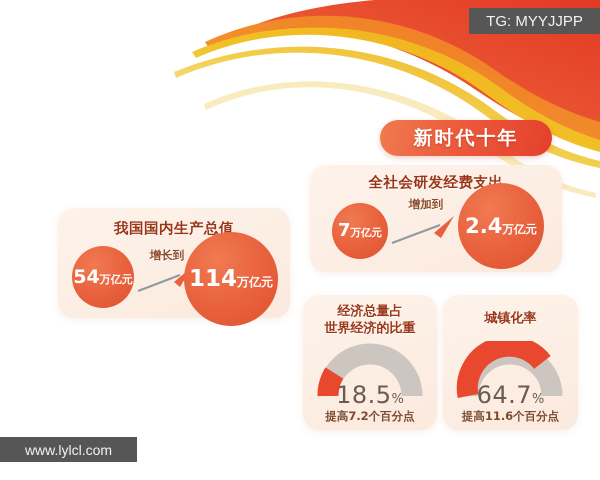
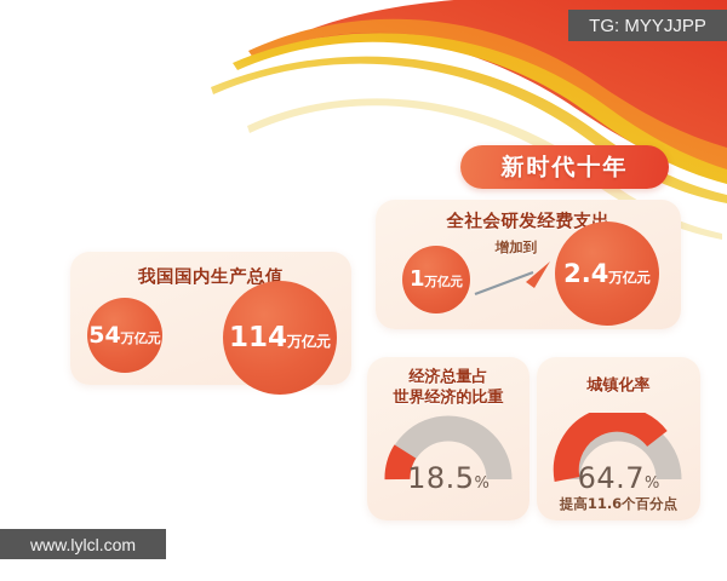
  新时代十年
  我国国内生产总值
  54万亿元
- 增长到
  114万亿元
  全社会研发经费支
- 7万亿元
+ 1万亿元
  增加到
  2.4万亿元
  经济总量占
  世界经济的比重
  18.5%
- 提高7.2个百分点
  城镇化率
  64.7%
  提高11.6个百分点
  TG: MYYJJPP
  www.lylcl.com
